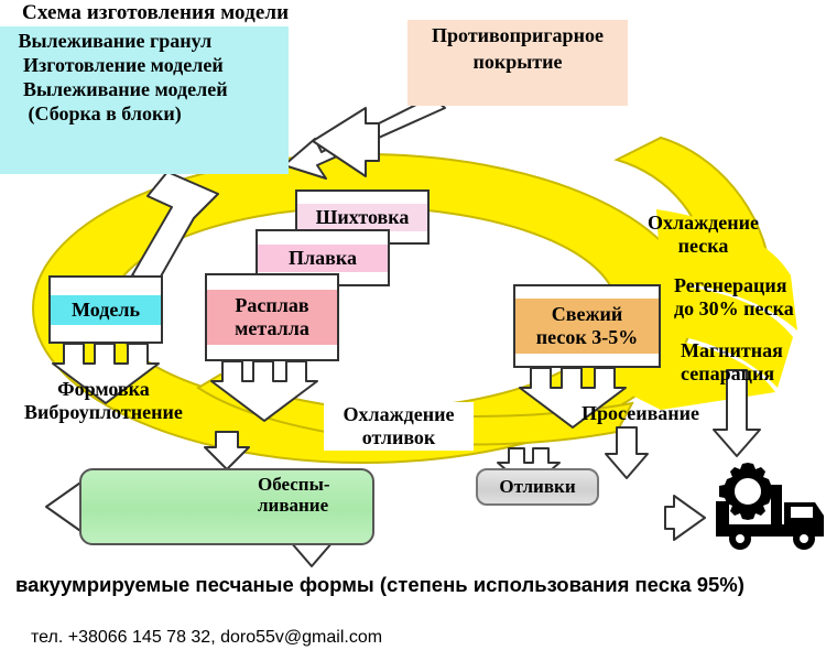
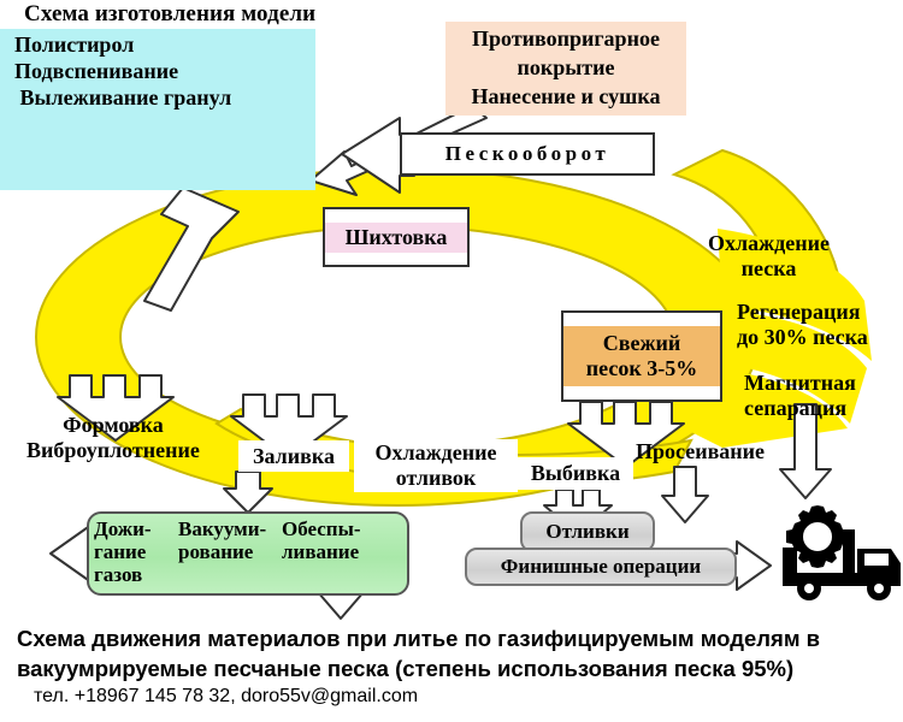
  Схема изготовления модели
+ Полистирол
+ Подвспенивание
  Вылеживание гранул
- Изготовление моделей
- Вылеживание моделей
- (Сборка в блоки)
  Противопригарное
  покрытие
+ Нанесение и сушка
+ Пескооборот
  Шихтовка
- Плавка
- Расплав
- металла
  Свежий
  песок 3-5%
- Модель
  Формовка
  Виброуплотнение
  Охлаждение
  песка
  Регенерация
  до 30% песка
  Магнитная
  сепарация
+ Заливка
  Охлаждение
  отливок
+ Выбивка
  Просеивание
+ Дожи-
+ гание
+ газов
+ Вакууми-
+ рование
  Обеспы-
  ливание
  Отливки
+ Финишные операции
+ Схема движения материалов при литье по газифицируемым моделям в
- вакуумрируемые песчаные формы (степень использования песка 95%)
+ вакуумрируемые песчаные песка (степень использования песка 95%)
- тел. +38066 145 78 32, doro55v@gmail.com
+ тел. +18967 145 78 32, doro55v@gmail.com
